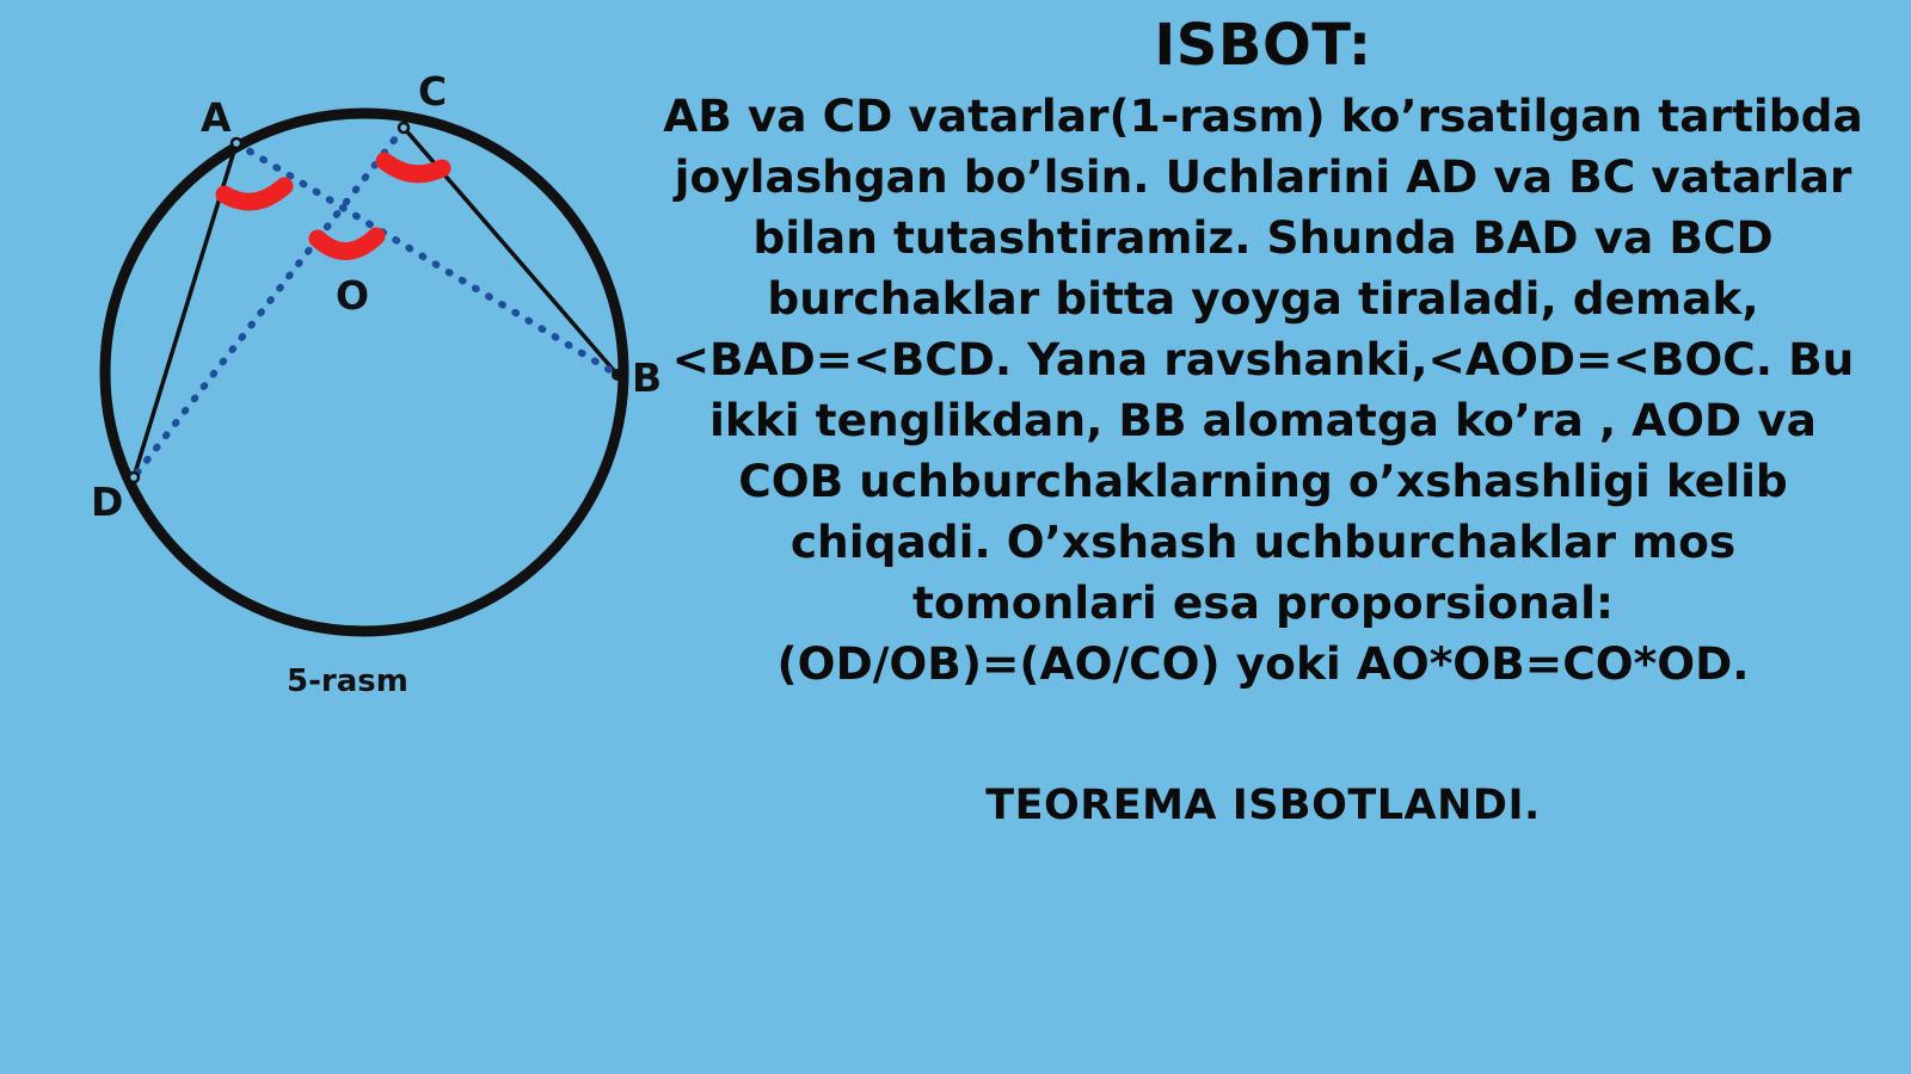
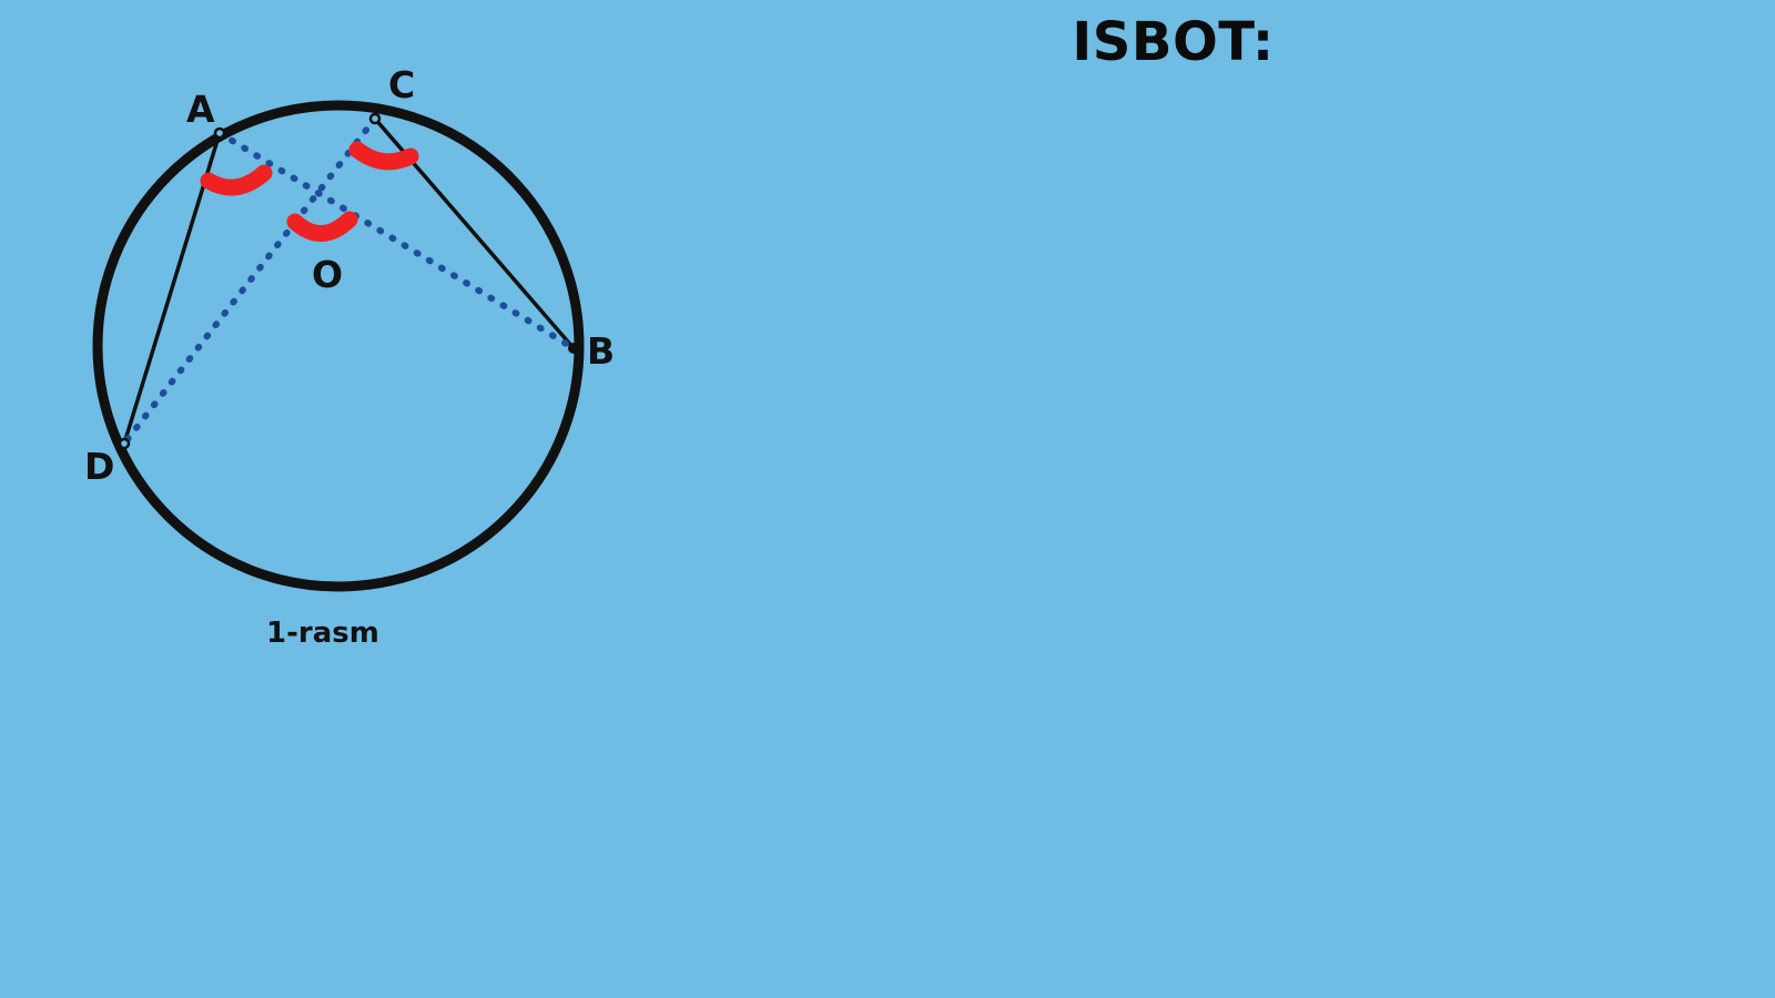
  A
  C
  B
  D
  O
- 5-rasm
+ 1-rasm
  ISBOT:
- AB va CD vatarlar(1-rasm) ko’rsatilgan tartibda
- joylashgan bo’lsin. Uchlarini AD va BC vatarlar
- bilan tutashtiramiz. Shunda BAD va BCD
- burchaklar bitta yoyga tiraladi, demak,
- <BAD=<BCD. Yana ravshanki,<AOD=<BOC. Bu
- ikki tenglikdan, BB alomatga ko’ra , AOD va
- COB uchburchaklarning o’xshashligi kelib
- chiqadi. O’xshash uchburchaklar mos
- tomonlari esa proporsional:
- (OD/OB)=(AO/CO) yoki AO*OB=CO*OD.
- TEOREMA ISBOTLANDI.
